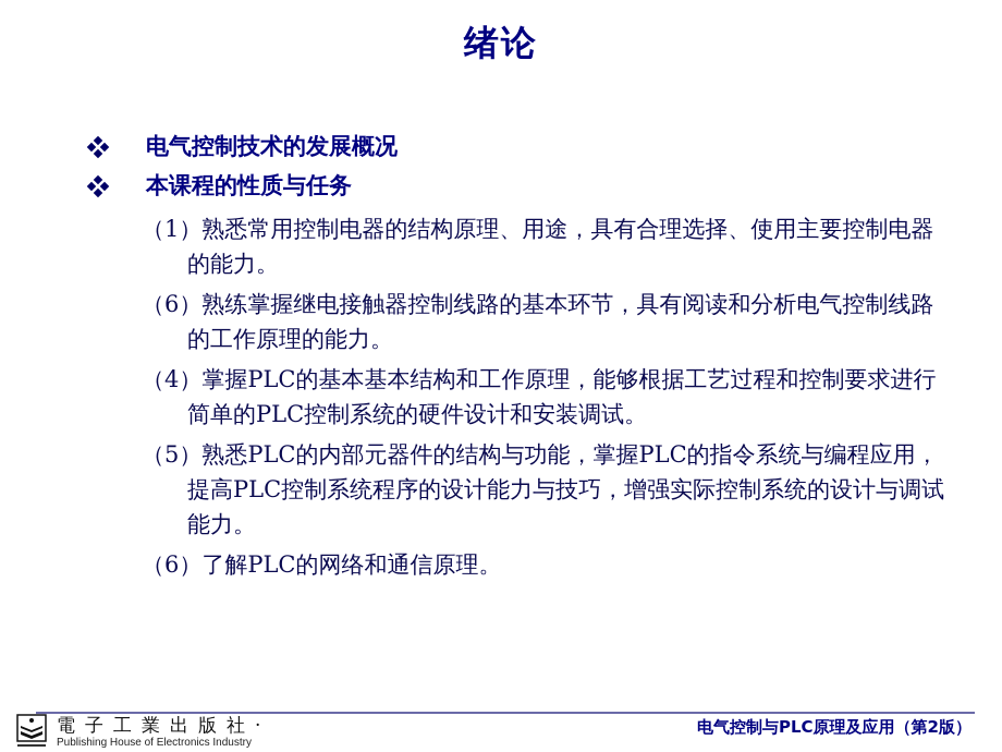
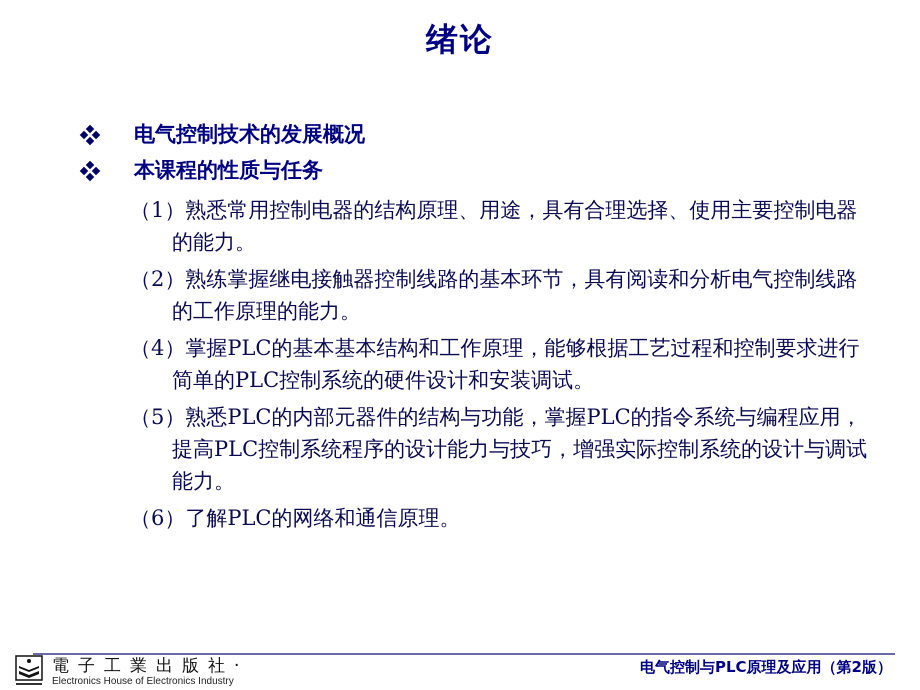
  绪论
  电气控制技术的发展概况
  本课程的性质与任务
  （1）熟悉常用控制电器的结构原理、用途，具有合理选择、使用主要控制电器的能力。
- （6）熟练掌握继电接触器控制线路的基本环节，具有阅读和分析电气控制线路的工作原理的能力。
+ （2）熟练掌握继电接触器控制线路的基本环节，具有阅读和分析电气控制线路的工作原理的能力。
  （4）掌握PLC的基本基本结构和工作原理，能够根据工艺过程和控制要求进行简单的PLC控制系统的硬件设计和安装调试。
  （5）熟悉PLC的内部元器件的结构与功能，掌握PLC的指令系统与编程应用，提高PLC控制系统程序的设计能力与技巧，增强实际控制系统的设计与调试能力。
  （6）了解PLC的网络和通信原理。
  電子工業出版社·
- Publishing House of Electronics Industry
+ Electronics House of Electronics Industry
  电气控制与PLC原理及应用（第2版）
